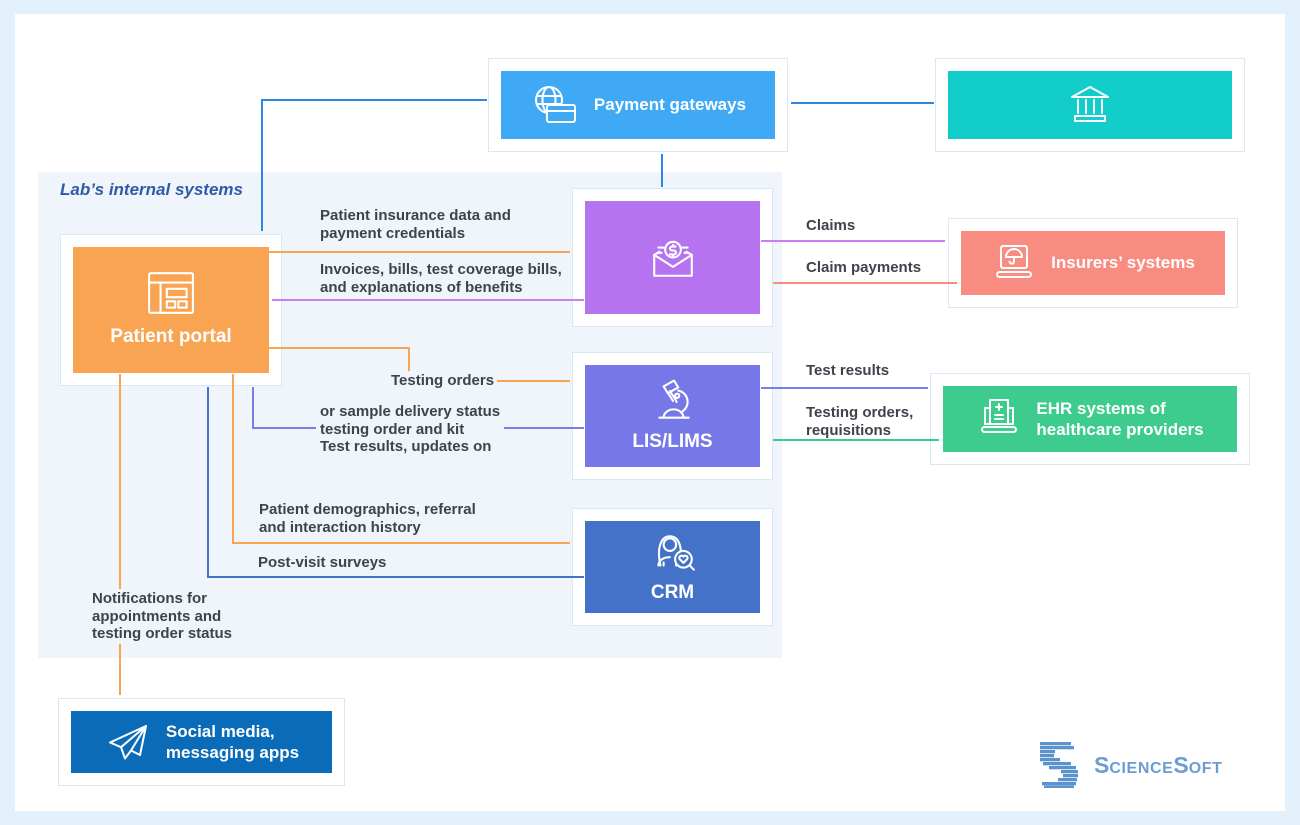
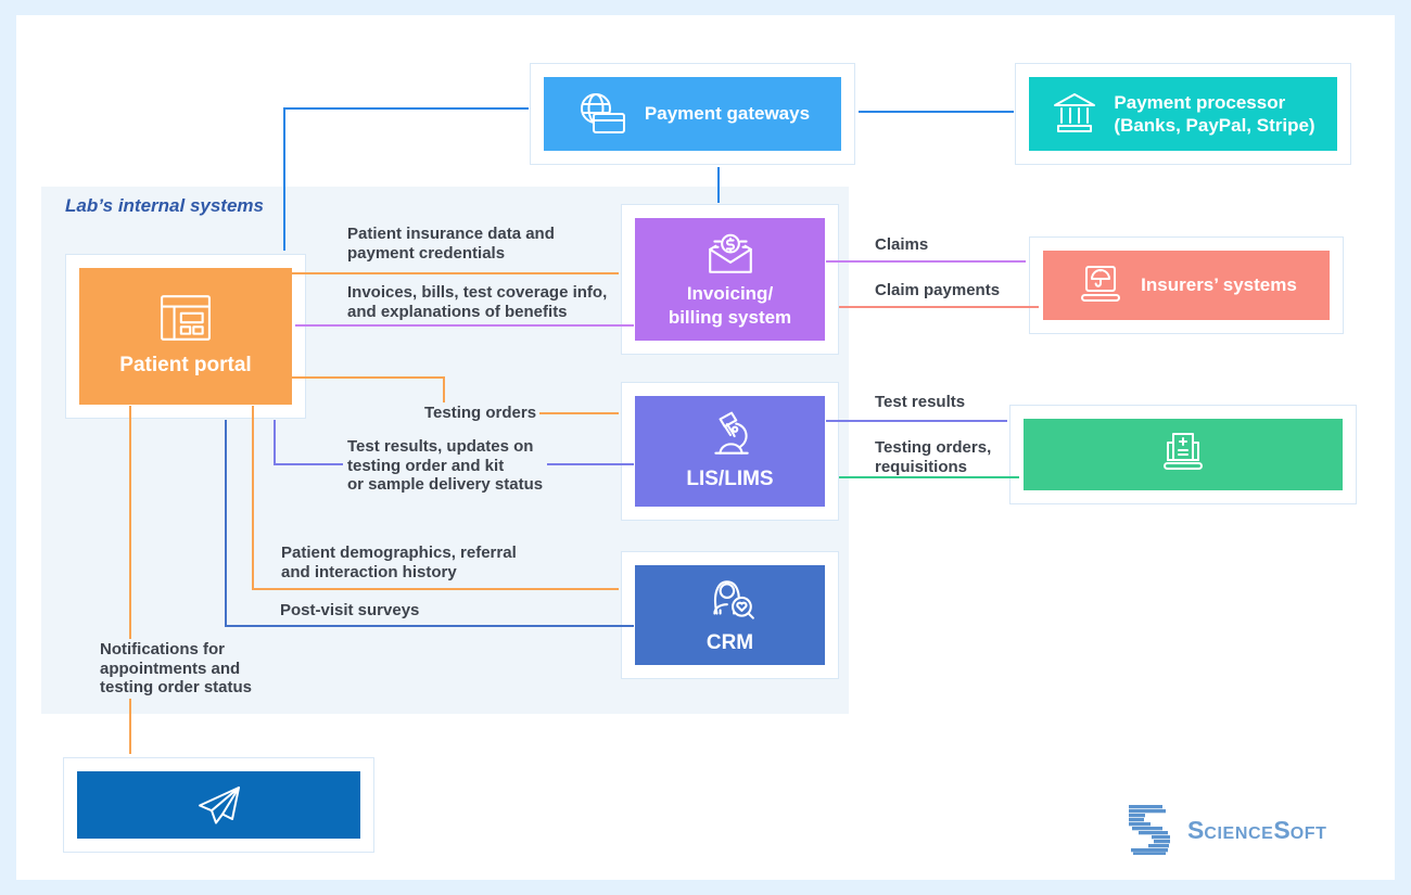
  Lab’s internal systems
  Payment gateways
+ Payment processor
+ (Banks, PayPal, Stripe)
  Patient portal
+ Invoicing/
+ billing system
  LIS/LIMS
  CRM
  Insurers’ systems
- EHR systems of
- healthcare providers
- Social media,
- messaging apps
  Patient insurance data and
  payment credentials
- Invoices, bills, test coverage bills,
+ Invoices, bills, test coverage info,
  and explanations of benefits
  Testing orders
- or sample delivery status
+ Test results, updates on
  testing order and kit
- Test results, updates on
+ or sample delivery status
  Patient demographics, referral
  and interaction history
  Post-visit surveys
  Notifications for
  appointments and
  testing order status
  Claims
  Claim payments
  Test results
  Testing orders,
  requisitions
  SCIENCESOFT
